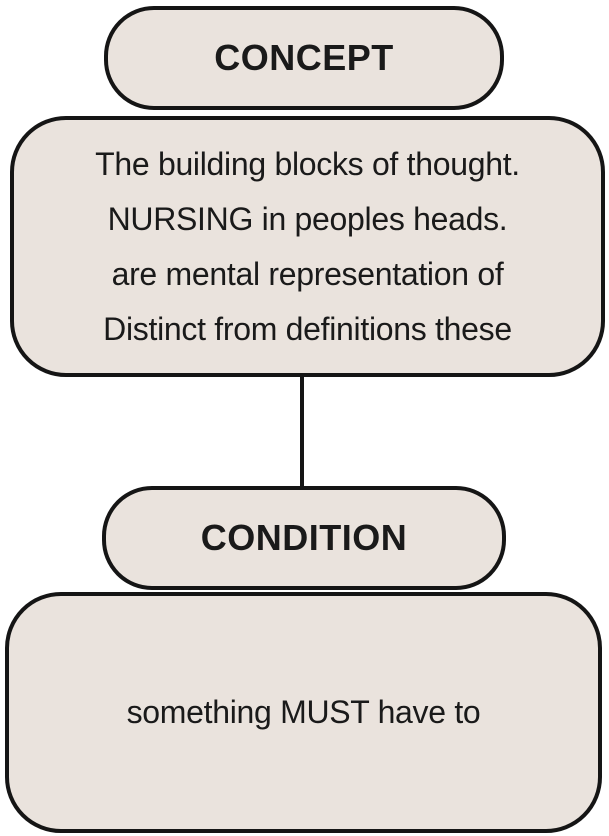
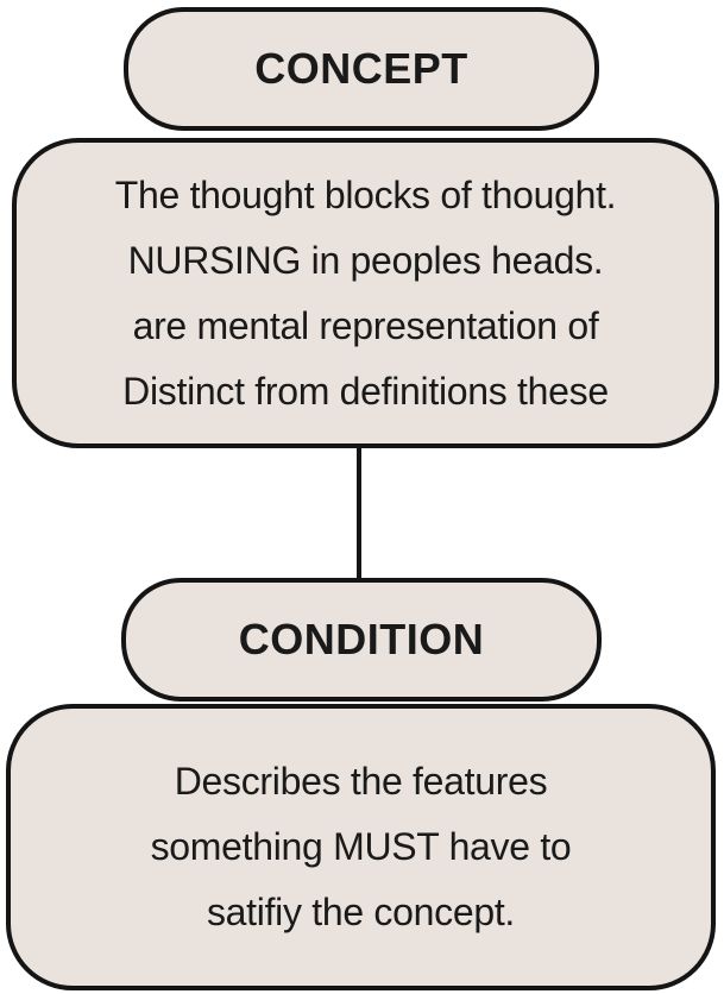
  CONCEPT
- The building blocks of thought.
+ The thought blocks of thought.
  NURSING in peoples heads.
  are mental representation of
  Distinct from definitions these
  CONDITION
+ Describes the features
  something MUST have to
+ satifiy the concept.
